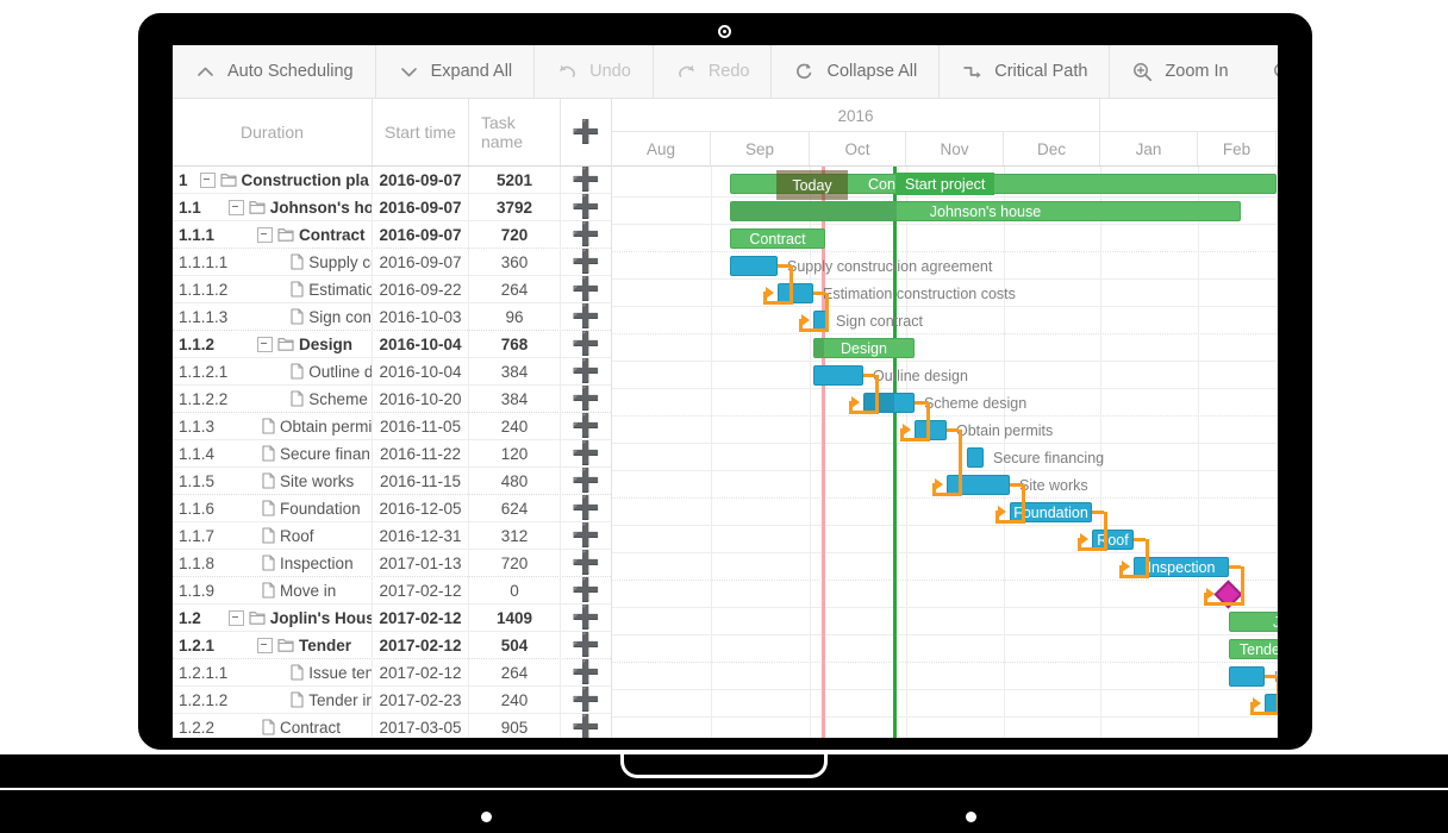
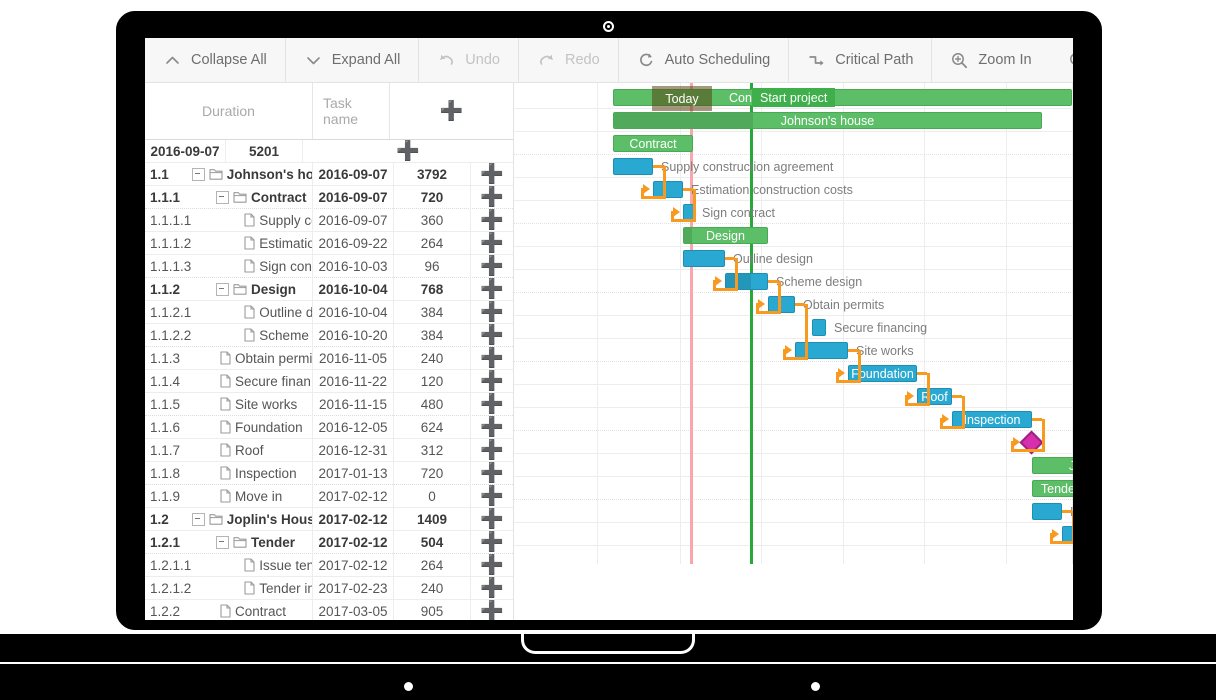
- Auto Scheduling
+ Collapse All
  Expand All
  Undo
  Redo
- Collapse All
+ Auto Scheduling
  Critical Path
  Zoom In
  Duration
- Start time
  Task name
  ➕
- 1
- Construction pla
  2016-09-07
  5201
  ➕
  1.1
  Johnson's ho
  2016-09-07
  3792
  ➕
  1.1.1
  Contract
  2016-09-07
  720
  ➕
  1.1.1.1
  Supply c
  2016-09-07
  360
  ➕
  1.1.1.2
  Estimatio
  2016-09-22
  264
  ➕
  1.1.1.3
  Sign con
  2016-10-03
  96
  ➕
  1.1.2
  Design
  2016-10-04
  768
  ➕
  1.1.2.1
  Outline d
  2016-10-04
  384
  ➕
  1.1.2.2
  Scheme
  2016-10-20
  384
  ➕
  1.1.3
  Obtain permi
  2016-11-05
  240
  ➕
  1.1.4
  Secure finan
  2016-11-22
  120
  ➕
  1.1.5
  Site works
  2016-11-15
  480
  ➕
  1.1.6
  Foundation
  2016-12-05
  624
  ➕
  1.1.7
  Roof
  2016-12-31
  312
  ➕
  1.1.8
  Inspection
  2017-01-13
  720
  ➕
  1.1.9
  Move in
  2017-02-12
  0
  ➕
  1.2
  Joplin's Hous
  2017-02-12
  1409
  ➕
  1.2.1
  Tender
  2017-02-12
  504
  ➕
  1.2.1.1
  Issue ten
  2017-02-12
  264
  ➕
  1.2.1.2
  Tender in
  2017-02-23
  240
  ➕
  1.2.2
  Contract
  2017-03-05
  905
  ➕
- 2016
- Aug
- Sep
- Oct
- Nov
- Dec
- Jan
- Feb
  Johnson's house
  Contract
  upply construction agreement
  stimation construction costs
  Sign contract
  Design
  utline design
  cheme design
  btain permits
  Secure financing
  ite works
  Foundation
  Roof
  Inspection
  Tende
  Today
  Start project
